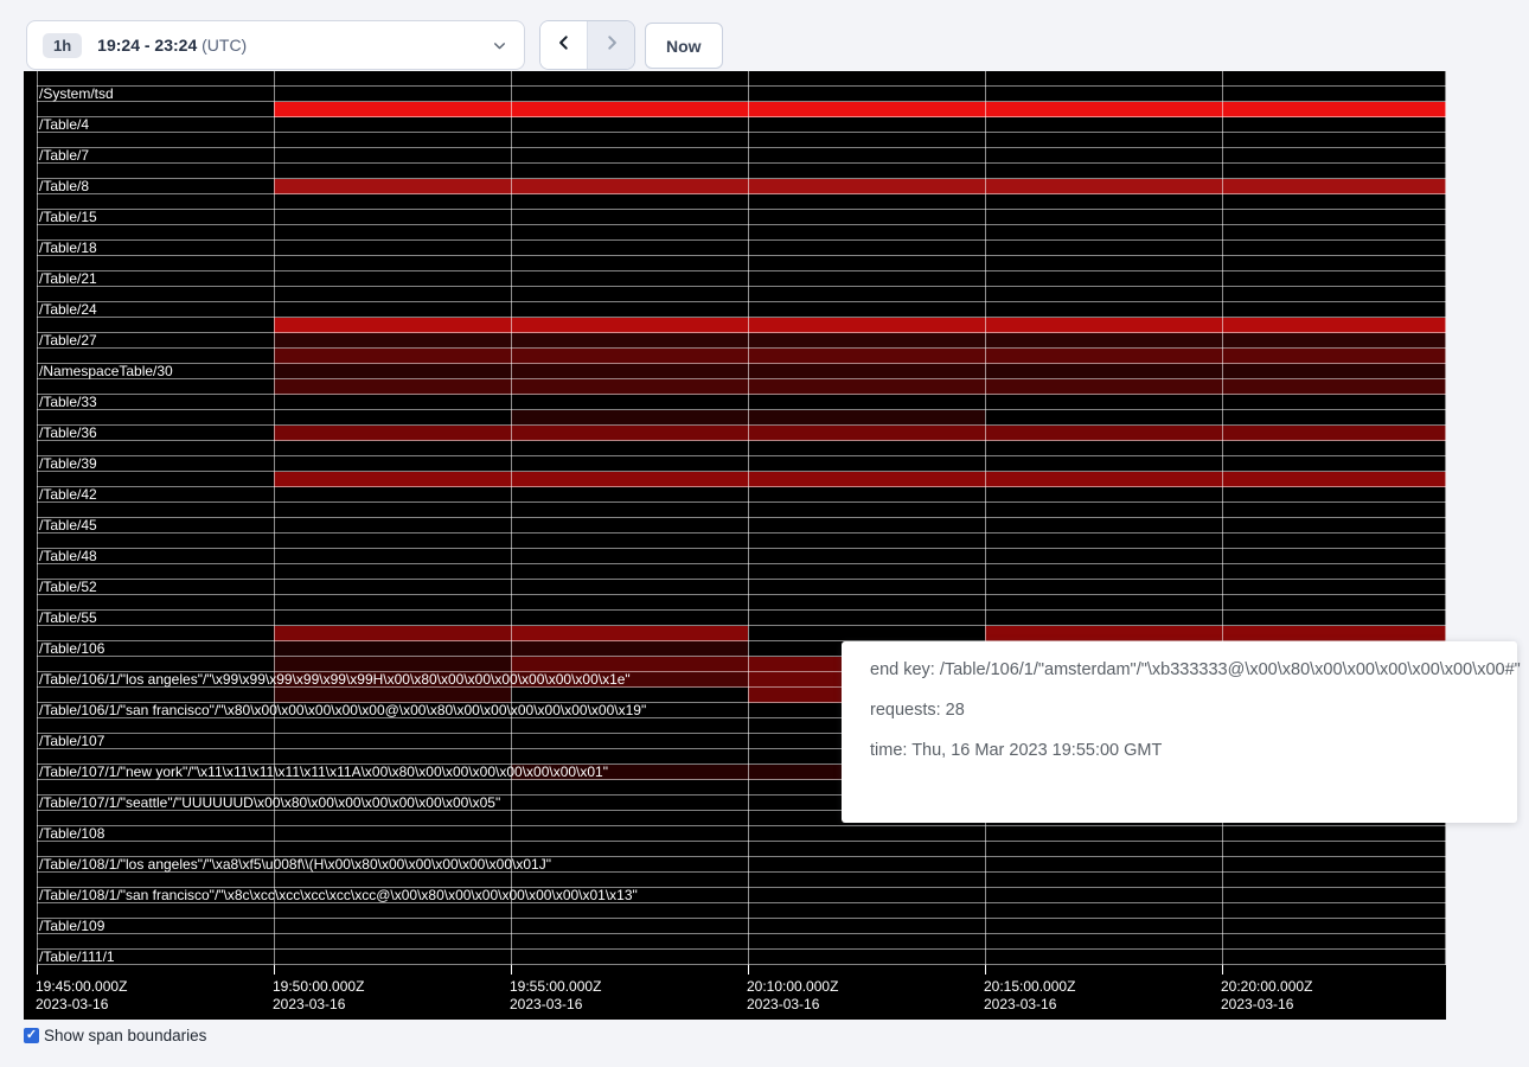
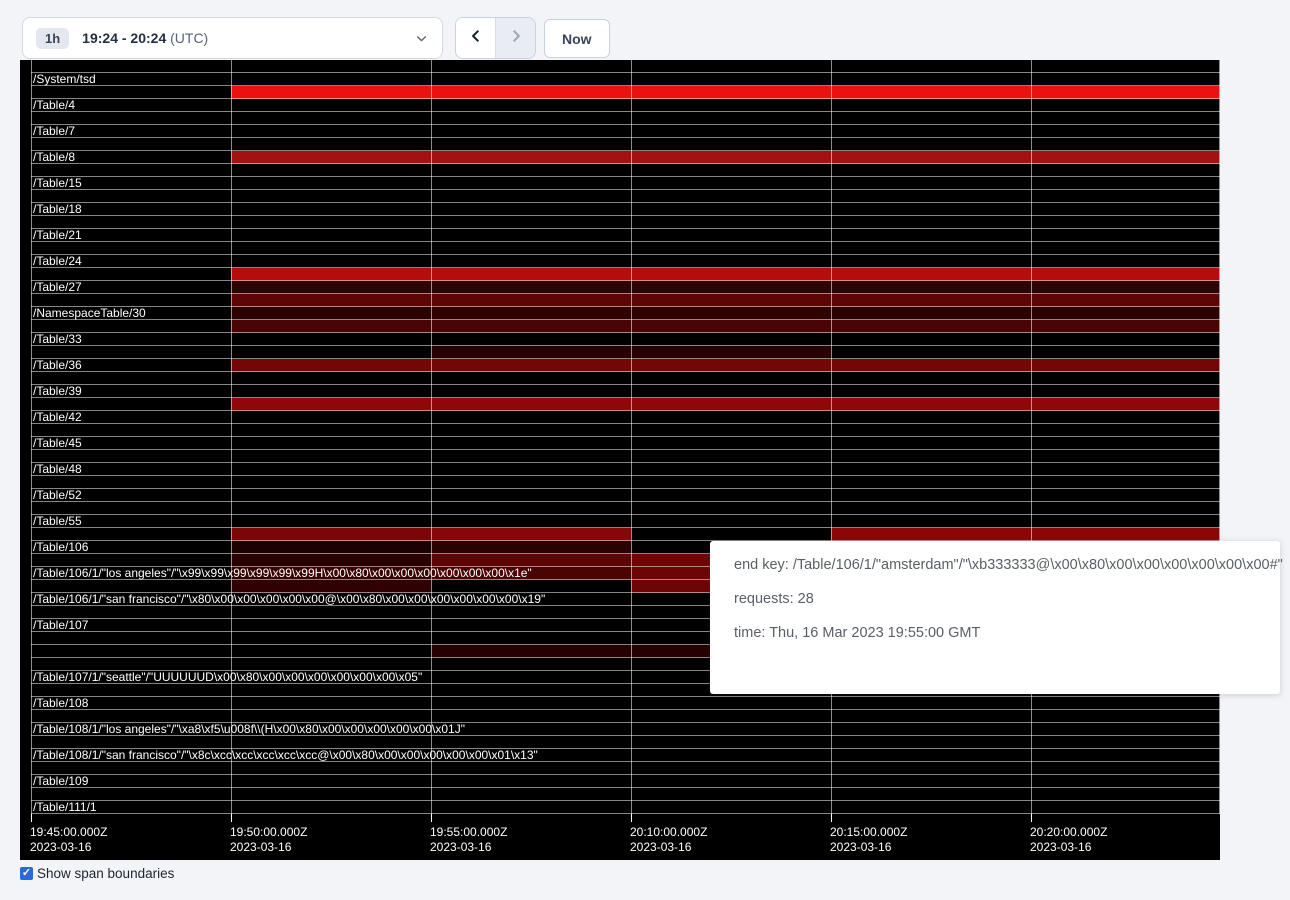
  1h
- 19:24 - 23:24 (UTC)
+ 19:24 - 20:24 (UTC)
  Now
  19:45:00.000Z
  2023-03-16
  19:50:00.000Z
  2023-03-16
  19:55:00.000Z
  2023-03-16
  20:10:00.000Z
  2023-03-16
  20:15:00.000Z
  2023-03-16
  20:20:00.000Z
  2023-03-16
  /System/tsd
  /Table/4
  /Table/7
  /Table/8
  /Table/15
  /Table/18
  /Table/21
  /Table/24
  /Table/27
  /NamespaceTable/30
  /Table/33
  /Table/36
  /Table/39
  /Table/42
  /Table/45
  /Table/48
  /Table/52
  /Table/55
  /Table/106
  /Table/106/1/"los angeles"/"\x99\x99\x99\x99\x99\x99H\x00\x80\x00\x00\x00\x00\x00\x00\x1e"
  /Table/106/1/"san francisco"/"\x80\x00\x00\x00\x00\x00@\x00\x80\x00\x00\x00\x00\x00\x00\x19"
  /Table/107
- /Table/107/1/"new york"/"\x11\x11\x11\x11\x11\x11A\x00\x80\x00\x00\x00\x00\x00\x00\x01"
  /Table/107/1/"seattle"/"UUUUUUD\x00\x80\x00\x00\x00\x00\x00\x00\x05"
  /Table/108
  /Table/108/1/"los angeles"/"\xa8\xf5\u008f\\(H\x00\x80\x00\x00\x00\x00\x00\x01J"
  /Table/108/1/"san francisco"/"\x8c\xcc\xcc\xcc\xcc\xcc@\x00\x80\x00\x00\x00\x00\x00\x01\x13"
  /Table/109
  /Table/111/1
  end key: /Table/106/1/"amsterdam"/"\xb333333@\x00\x80\x00\x00\x00\x00\x00\x00#"
  requests: 28
  time: Thu, 16 Mar 2023 19:55:00 GMT
  ✓
  Show span boundaries
